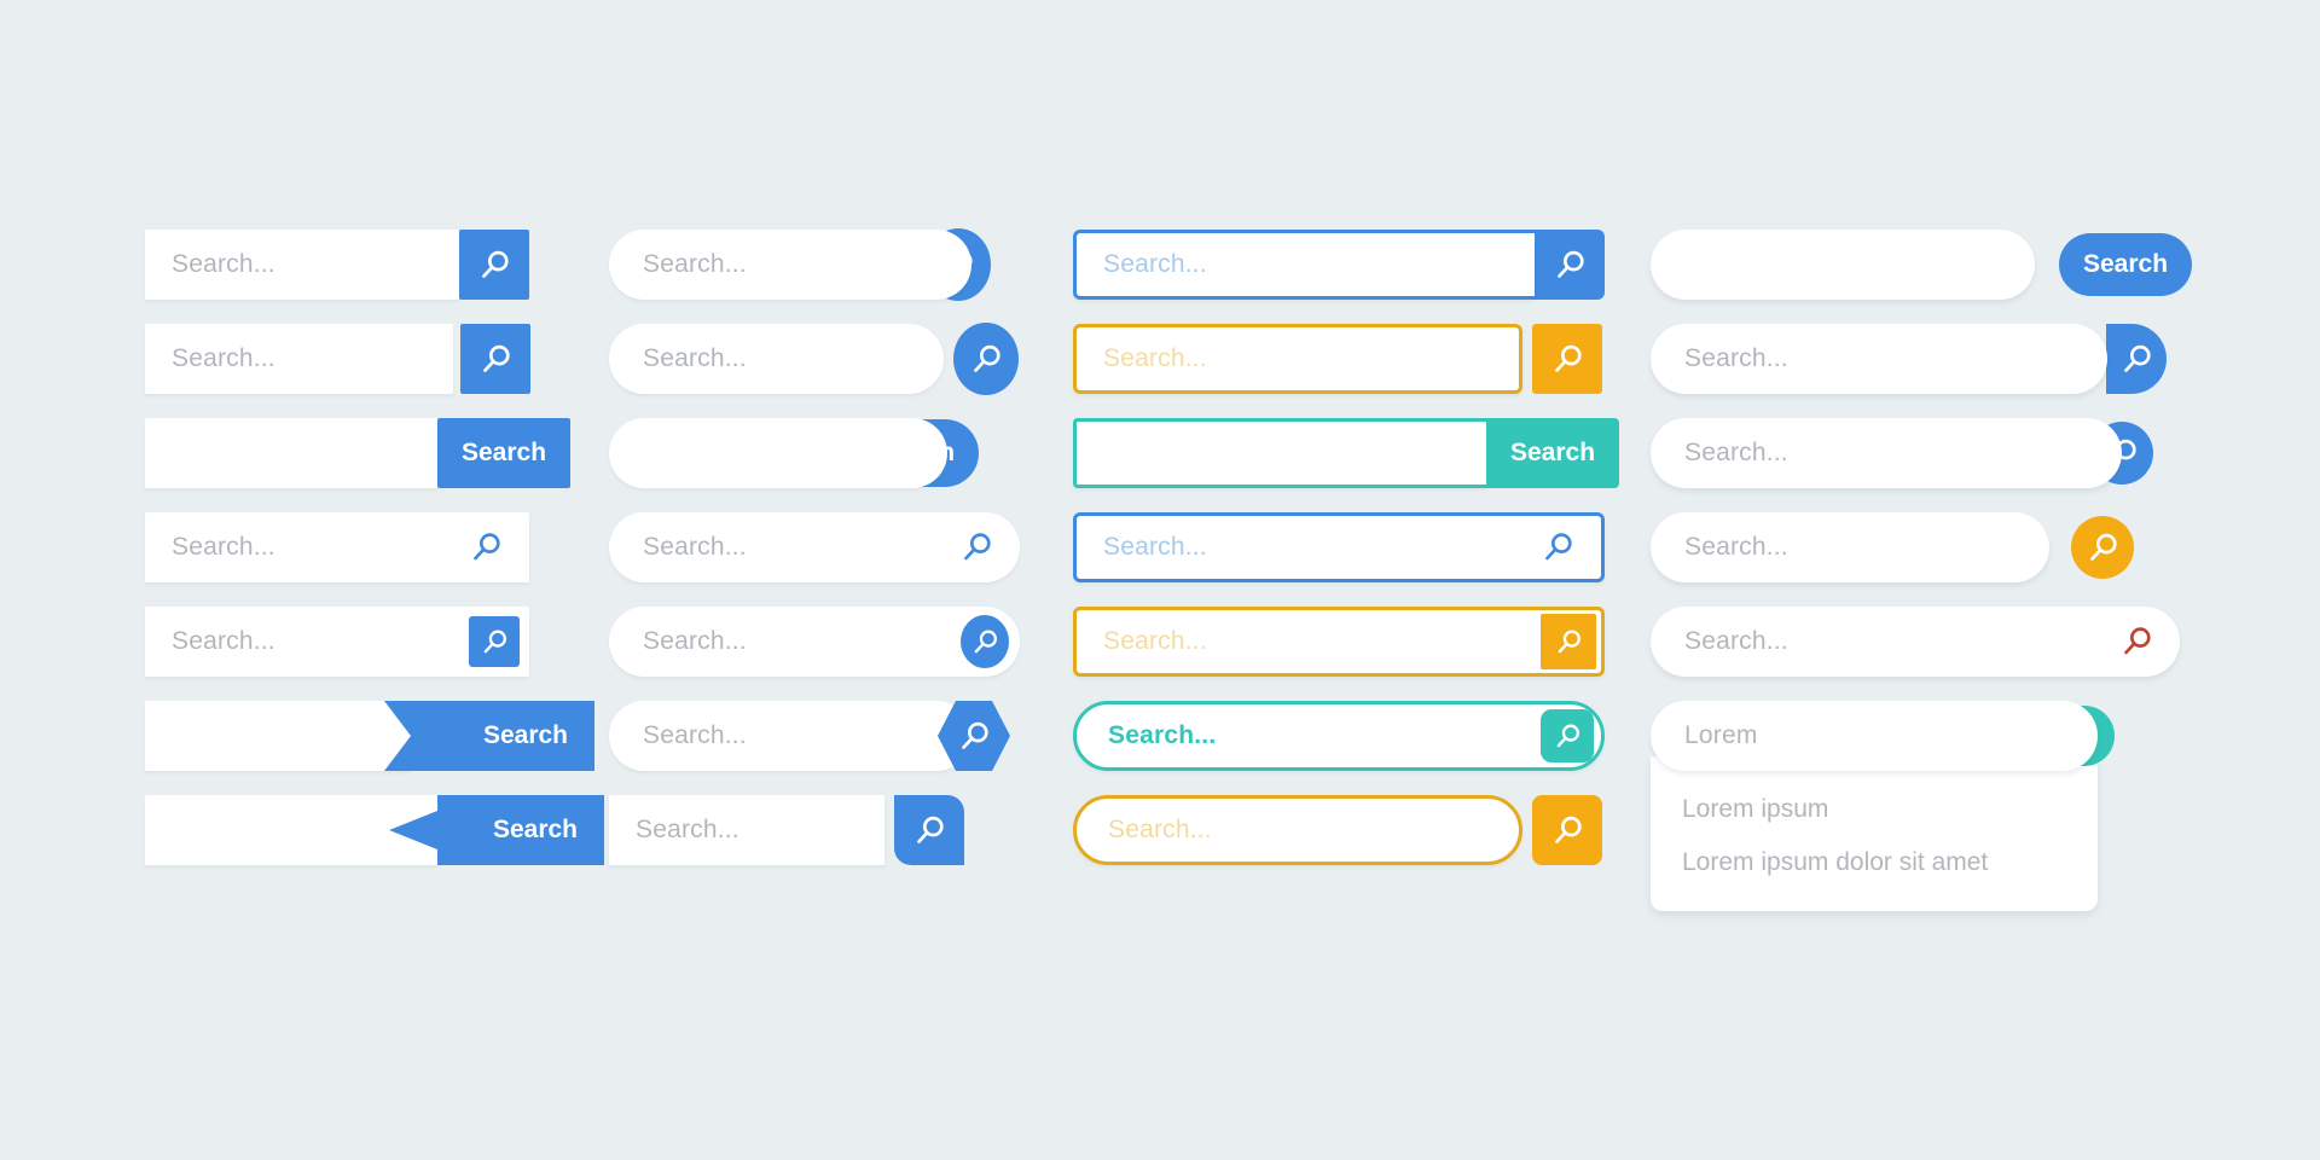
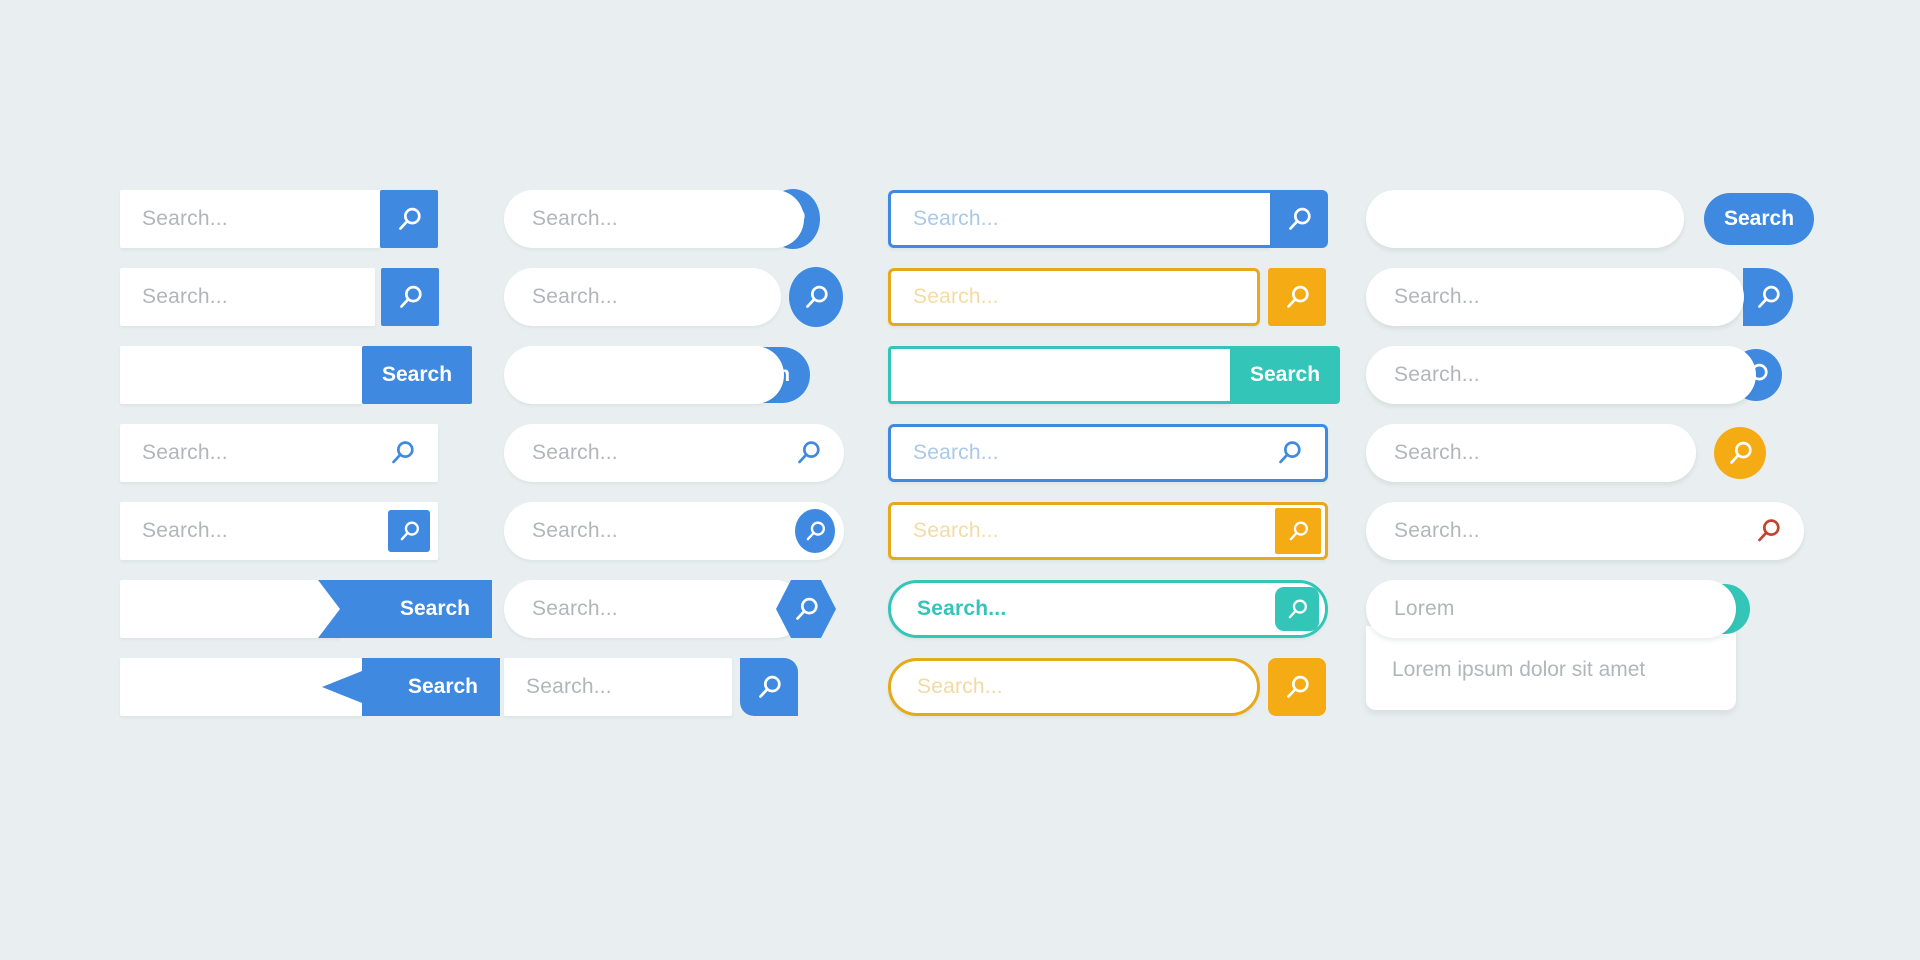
  Search...
  Search...
  Search
  Search...
  Search...
  Search
  Search
  Search...
  Search...
  Search...
  Search...
  Search...
  Search...
  Search...
  Search...
  Search
  Search...
  Search...
  Search...
  Search...
  Search
  Search...
  Search...
  Search...
  Search...
- Lorem ipsum
  Lorem ipsum dolor sit amet
  Lorem
